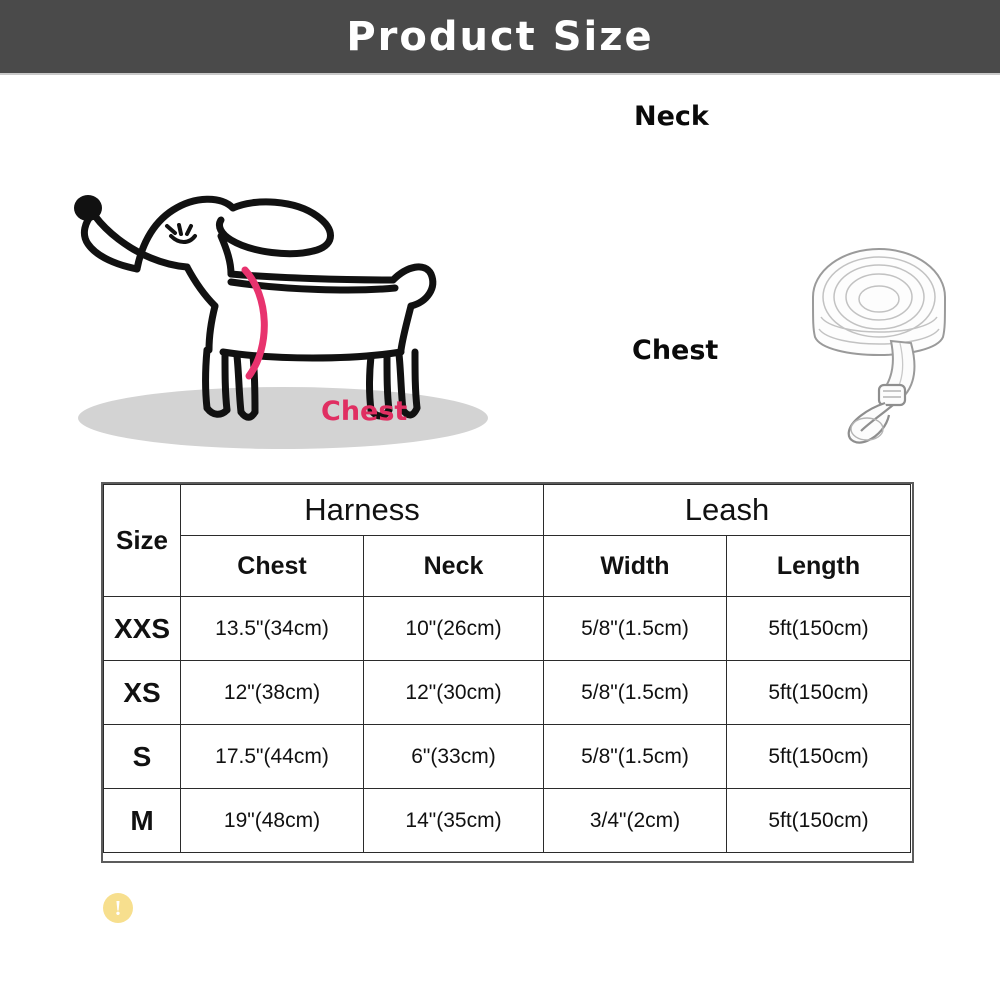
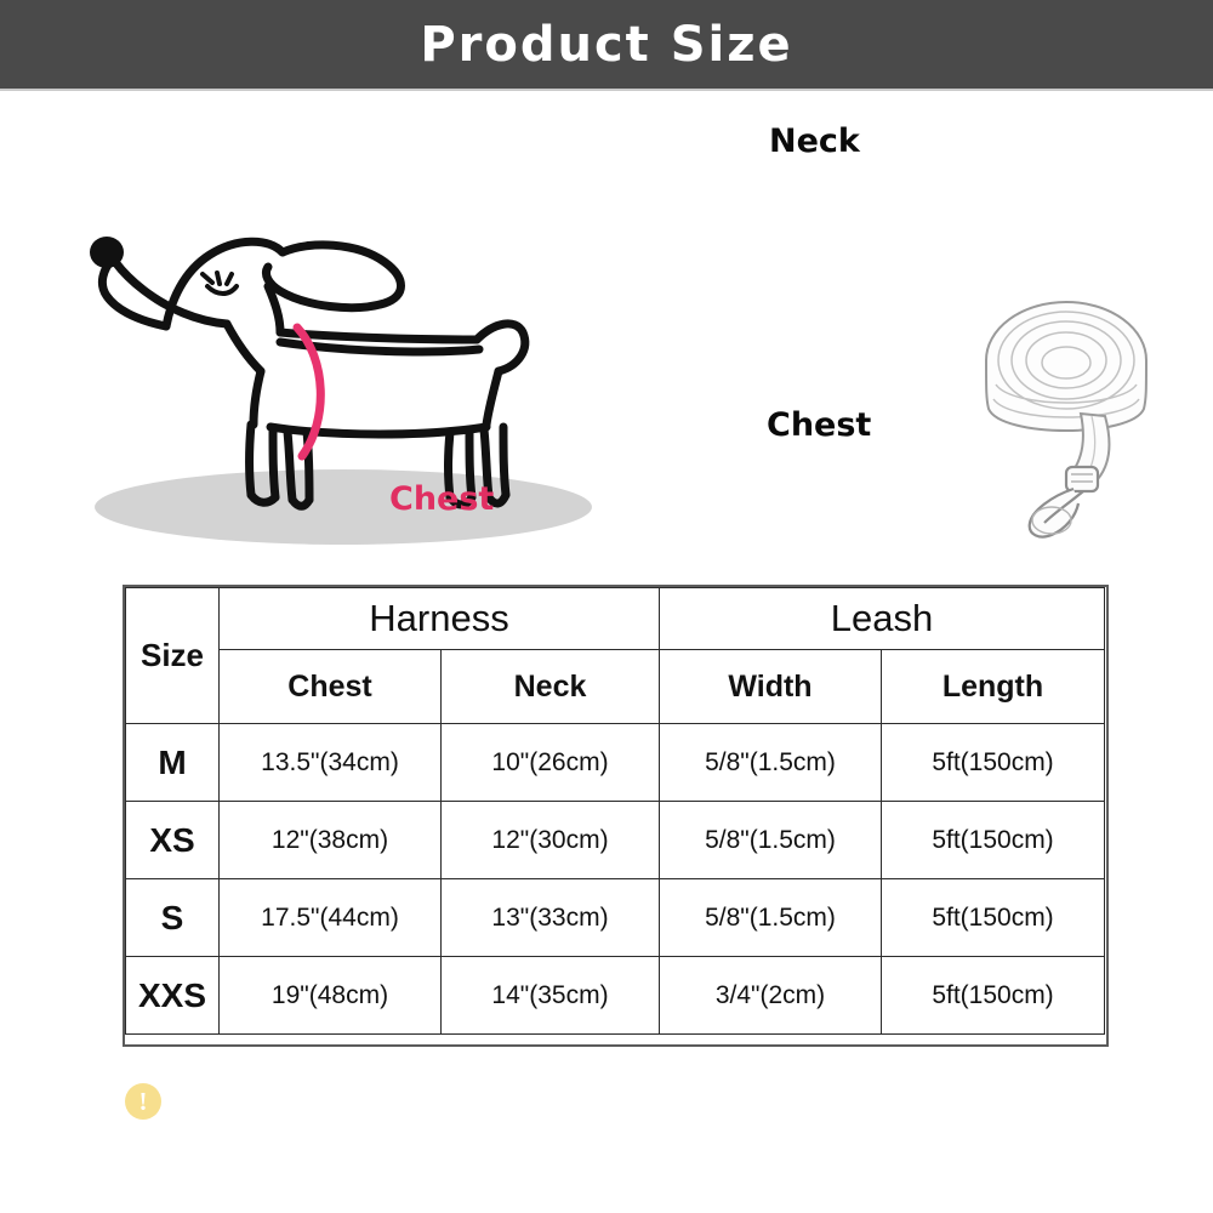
  Product Size
  Chest
  Neck
  Chest
  Size	Harness	Leash
  Chest	Neck	Width	Length
- XXS	13.5"(34cm)	10"(26cm)	5/8"(1.5cm)	5ft(150cm)
+ M	13.5"(34cm)	10"(26cm)	5/8"(1.5cm)	5ft(150cm)
  XS	12"(38cm)	12"(30cm)	5/8"(1.5cm)	5ft(150cm)
- S	17.5"(44cm)	6"(33cm)	5/8"(1.5cm)	5ft(150cm)
+ S	17.5"(44cm)	13"(33cm)	5/8"(1.5cm)	5ft(150cm)
- M	19"(48cm)	14"(35cm)	3/4"(2cm)	5ft(150cm)
+ XXS	19"(48cm)	14"(35cm)	3/4"(2cm)	5ft(150cm)
  !
